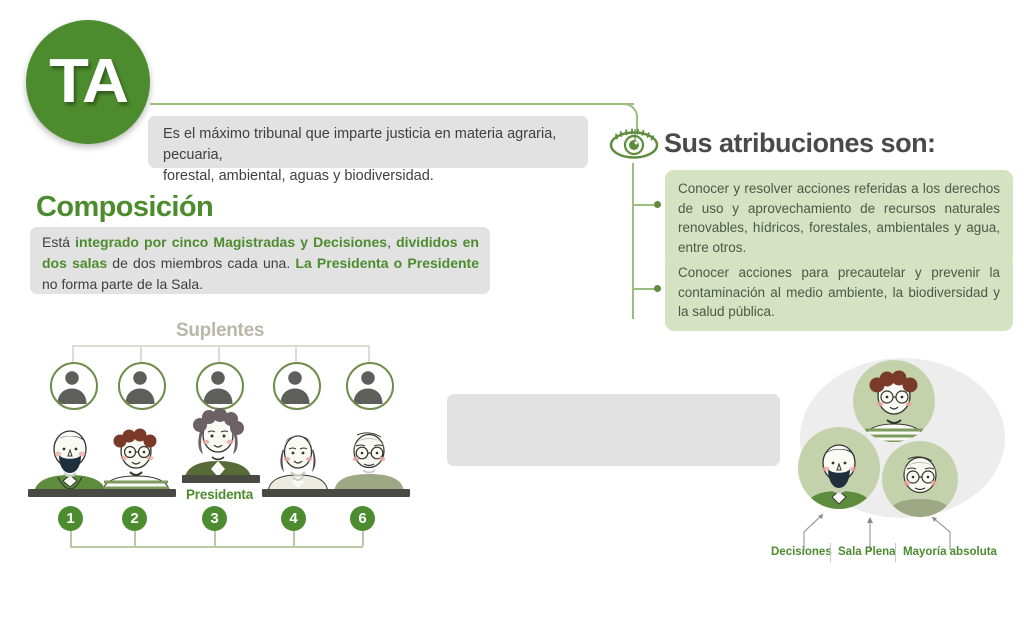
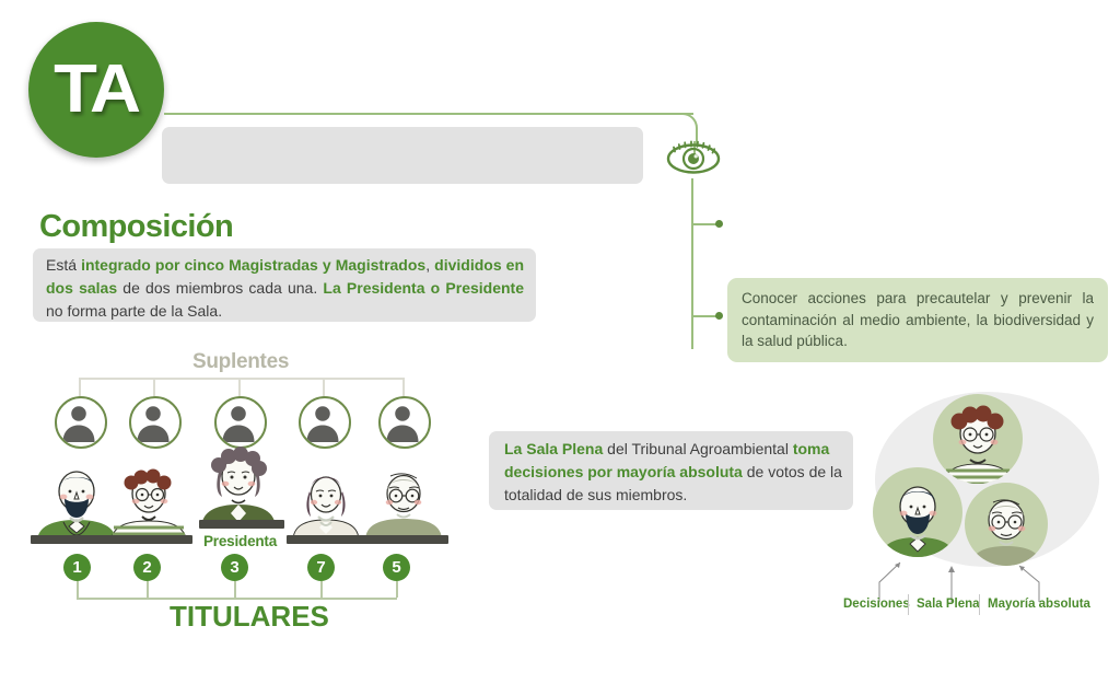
  TA
- Es el máximo tribunal que imparte justicia en materia agraria, pecuaria,
- forestal, ambiental, aguas y biodiversidad.
- Sus atribuciones son:
- Conocer y resolver acciones referidas a los derechos de uso y aprovechamiento de recursos naturales renovables, hídricos, forestales, ambientales y agua, entre otros.
  Conocer acciones para precautelar y prevenir la contaminación al medio ambiente, la biodiversidad y la salud pública.
  Composición
- Está integrado por cinco Magistradas y Decisiones, divididos en dos salas de dos miembros cada una. La Presidenta o Presidente no forma parte de la Sala.
+ Está integrado por cinco Magistradas y Magistrados, divididos en dos salas de dos miembros cada una. La Presidenta o Presidente no forma parte de la Sala.
  Suplentes
  Presidenta
  1
  2
  3
- 4
+ 7
- 6
+ 5
+ TITULARES
+ La Sala Plena del Tribunal Agroambiental toma decisiones por mayoría absoluta de votos de la totalidad de sus miembros.
  Decisiones
  Sala Plena
  Mayoría absoluta
